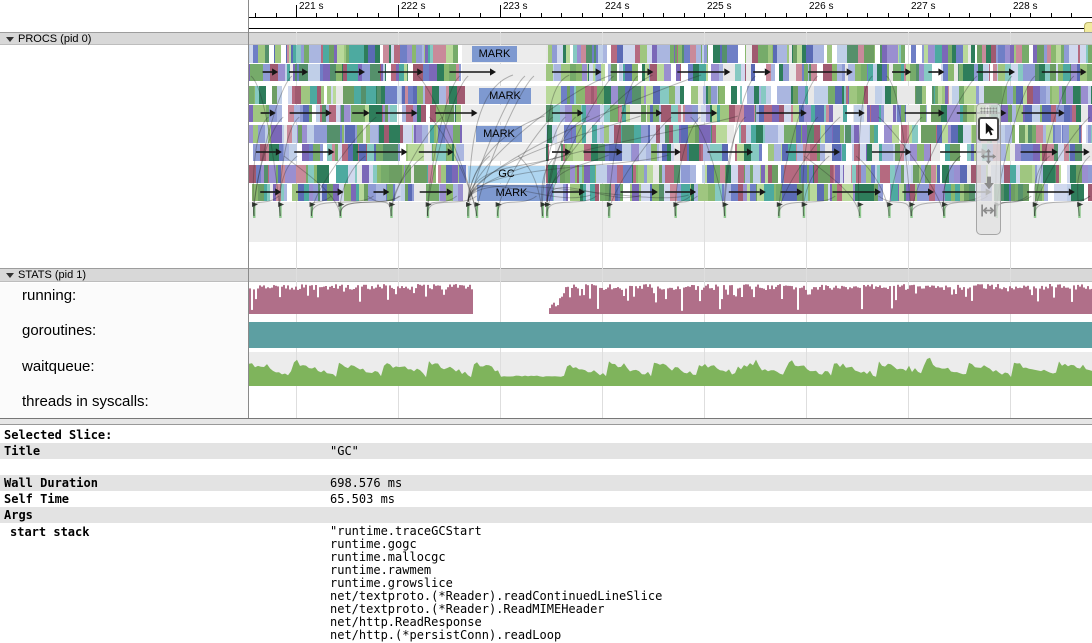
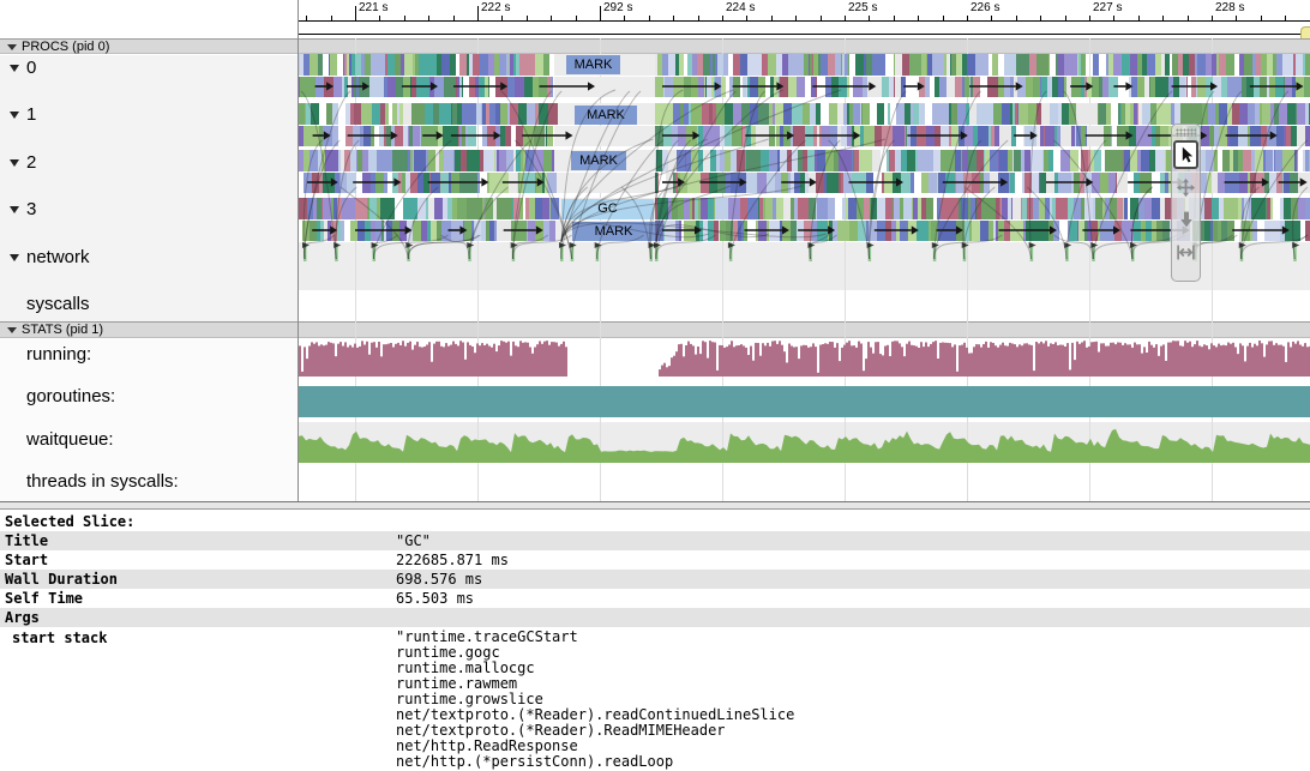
  221 s
  222 s
- 223 s
+ 292 s
  224 s
  225 s
  226 s
  227 s
  228 s
  PROCS (pid 0)
  STATS (pid 1)
+ 0
+ 1
+ 2
+ 3
+ network
+ syscalls
  running:
  goroutines:
  waitqueue:
  threads in syscalls:
  MARK
  MARK
  MARK
  GC
  MARK
  Selected Slice:
  Title
  "GC"
+ Start
+ 222685.871 ms
  Wall Duration
  698.576 ms
  Self Time
  65.503 ms
  Args
  start stack
  "runtime.traceGCStart
  runtime.gogc
  runtime.mallocgc
  runtime.rawmem
  runtime.growslice
  net/textproto.(*Reader).readContinuedLineSlice
  net/textproto.(*Reader).ReadMIMEHeader
  net/http.ReadResponse
  net/http.(*persistConn).readLoop
